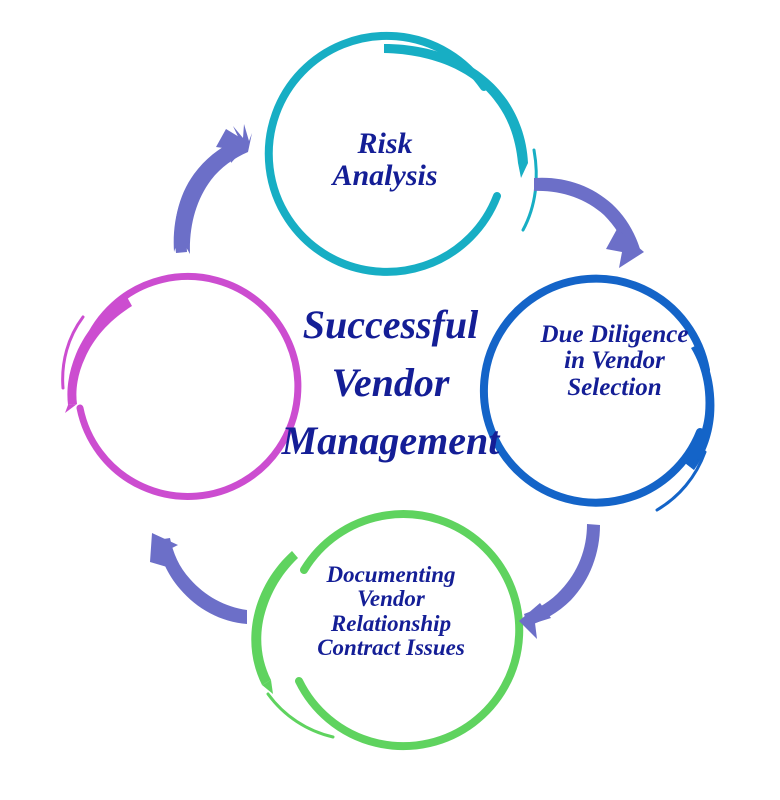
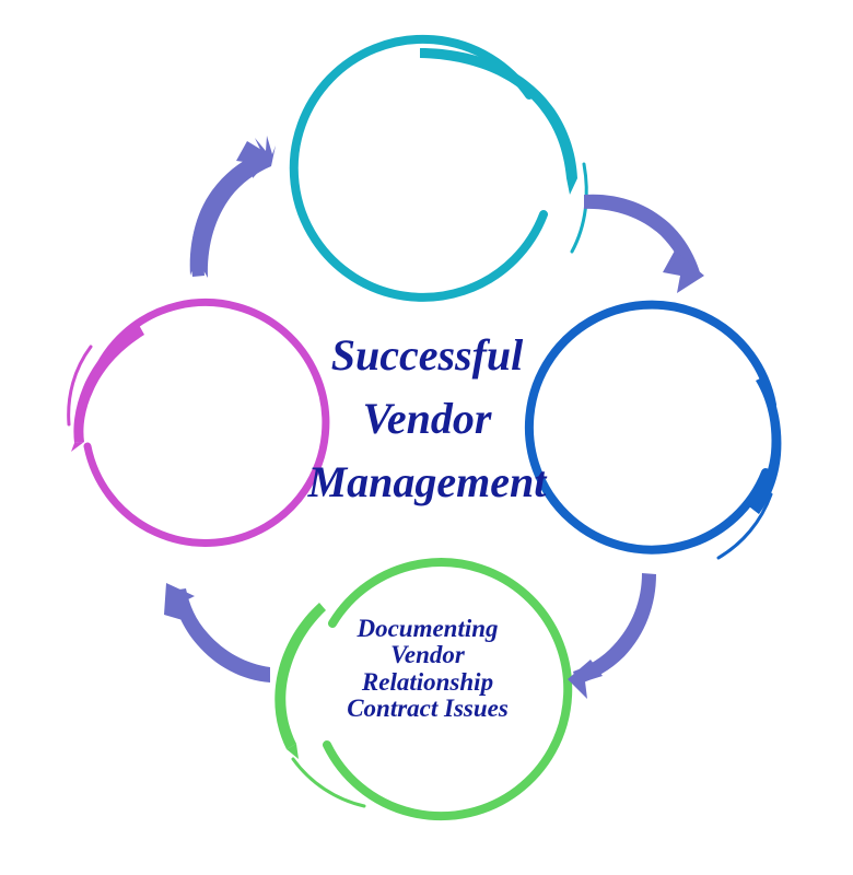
- Risk
- Analysis
- Due Diligence
- in Vendor
- Selection
  Documenting
  Vendor
  Relationship
  Contract Issues
  Successful
  Vendor
  Management
